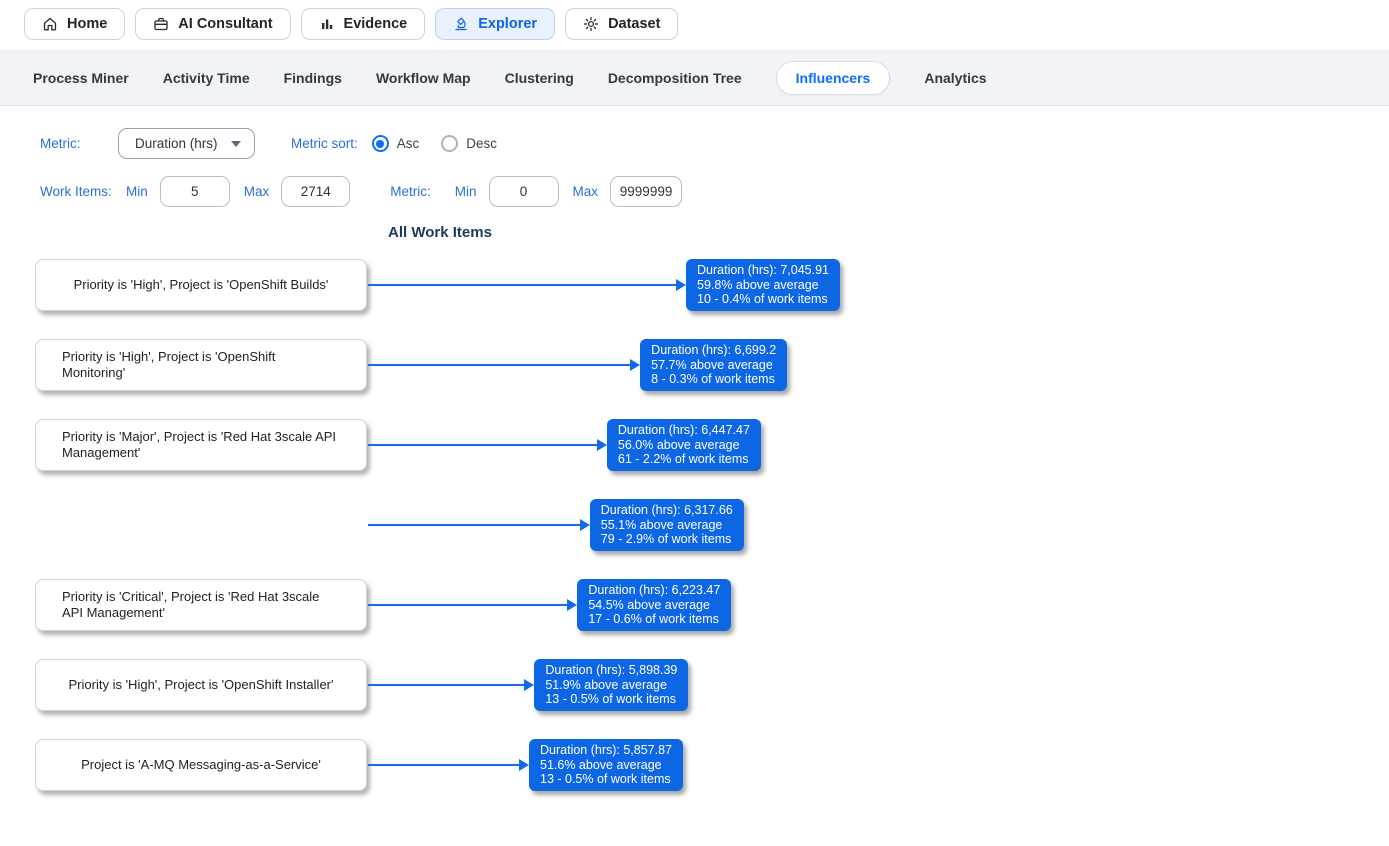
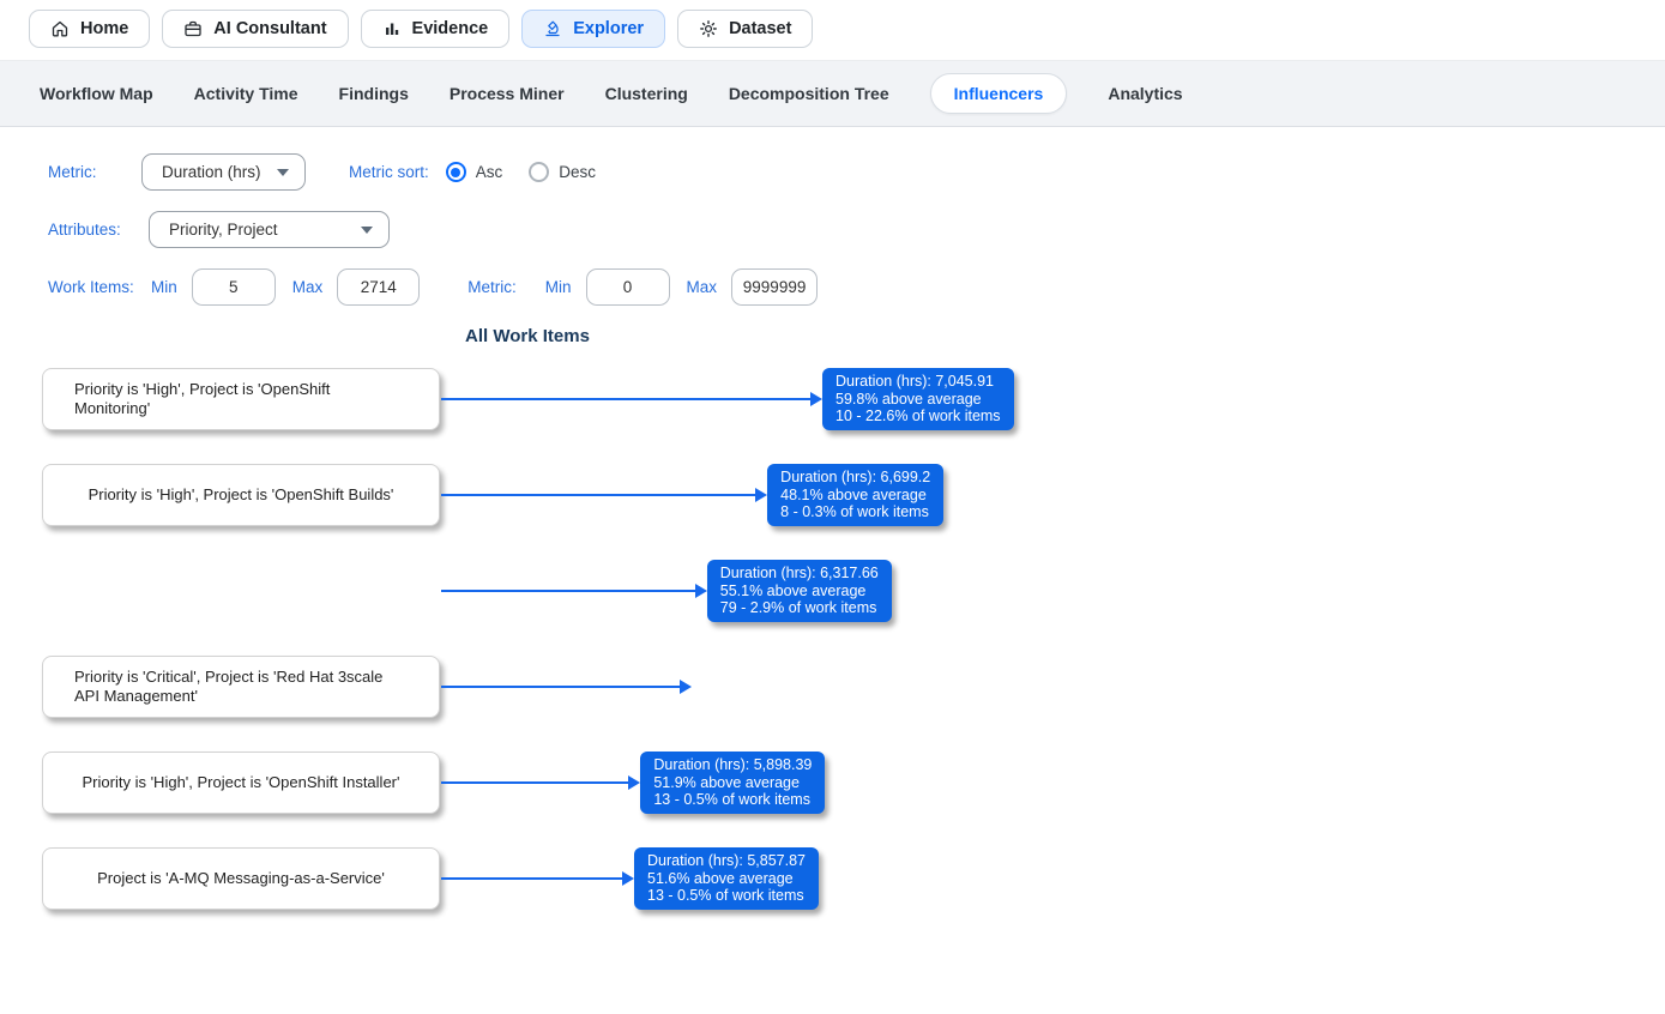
  Home
  AI Consultant
  Evidence
  Explorer
  Dataset
- Process Miner
+ Workflow Map
  Activity Time
  Findings
- Workflow Map
+ Process Miner
  Clustering
  Decomposition Tree
  Influencers
  Analytics
  Metric:
  Duration (hrs)
  Metric sort:
  Asc
  Desc
+ Attributes:
+ Priority, Project
  Work Items:
  Min
  5
  Max
  2714
  Metric:
  Min
  0
  Max
  9999999
  All Work Items
- Priority is 'High', Project is 'OpenShift Builds'
+ Priority is 'High', Project is 'OpenShift Monitoring'
  Duration (hrs): 7,045.91
  59.8% above average
- 10 - 0.4% of work items
+ 10 - 22.6% of work items
- Priority is 'High', Project is 'OpenShift Monitoring'
+ Priority is 'High', Project is 'OpenShift Builds'
  Duration (hrs): 6,699.2
- 57.7% above average
+ 48.1% above average
  8 - 0.3% of work items
- Priority is 'Major', Project is 'Red Hat 3scale API Management'
- Duration (hrs): 6,447.47
- 56.0% above average
- 61 - 2.2% of work items
  Duration (hrs): 6,317.66
  55.1% above average
  79 - 2.9% of work items
  Priority is 'Critical', Project is 'Red Hat 3scale API Management'
- Duration (hrs): 6,223.47
- 54.5% above average
- 17 - 0.6% of work items
  Priority is 'High', Project is 'OpenShift Installer'
  Duration (hrs): 5,898.39
  51.9% above average
  13 - 0.5% of work items
  Project is 'A-MQ Messaging-as-a-Service'
  Duration (hrs): 5,857.87
  51.6% above average
  13 - 0.5% of work items
